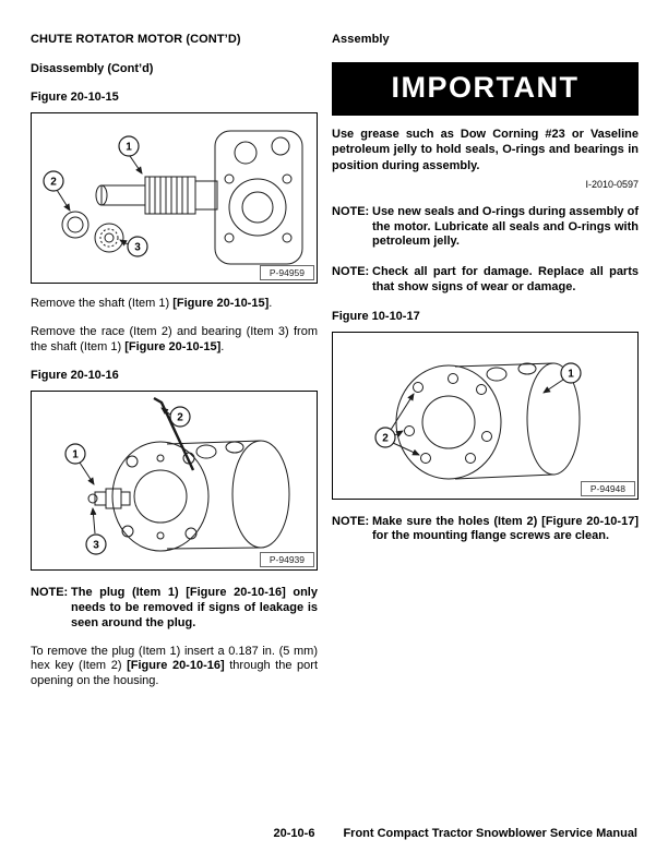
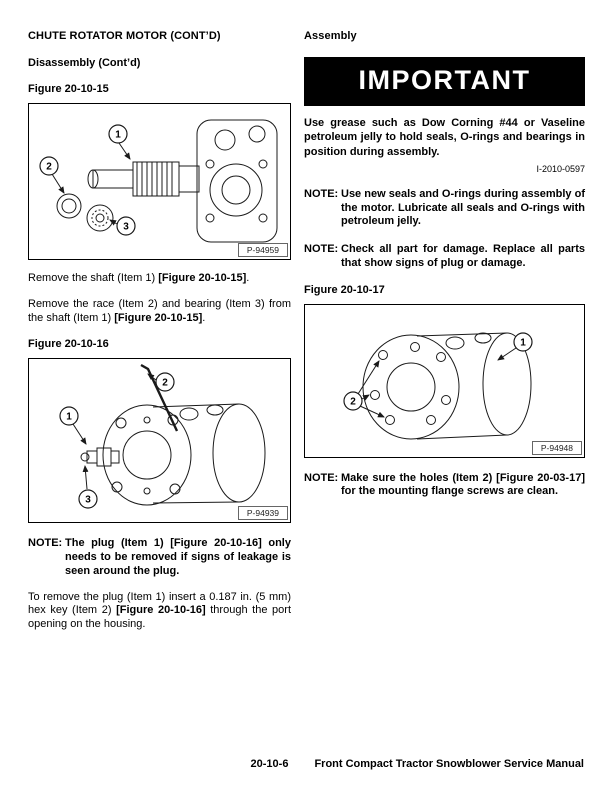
  CHUTE ROTATOR MOTOR (CONT’D)
  Disassembly (Cont’d)
  Figure 20-10-15
  1
  2
  3
  P-94959
  Remove the shaft (Item 1) [Figure 20-10-15].
  Remove the race (Item 2) and bearing (Item 3) from the shaft (Item 1) [Figure 20-10-15].
  Figure 20-10-16
  1
  2
  3
  P-94939
  NOTE:
  The plug (Item 1) [Figure 20-10-16] only needs to be removed if signs of leakage is seen around the plug.
  To remove the plug (Item 1) insert a 0.187 in. (5 mm) hex key (Item 2) [Figure 20-10-16] through the port opening on the housing.
  Assembly
  IMPORTANT
- Use grease such as Dow Corning #23 or Vaseline petroleum jelly to hold seals, O-rings and bearings in position during assembly.
+ Use grease such as Dow Corning #44 or Vaseline petroleum jelly to hold seals, O-rings and bearings in position during assembly.
  I-2010-0597
  NOTE:
  Use new seals and O-rings during assembly of the motor. Lubricate all seals and O-rings with petroleum jelly.
  NOTE:
- Check all part for damage. Replace all parts that show signs of wear or damage.
+ Check all part for damage. Replace all parts that show signs of plug or damage.
- Figure 10-10-17
+ Figure 20-10-17
  1
  2
  P-94948
  NOTE:
- Make sure the holes (Item 2) [Figure 20-10-17] for the mounting flange screws are clean.
+ Make sure the holes (Item 2) [Figure 20-03-17] for the mounting flange screws are clean.
  20-10-6
  Front Compact Tractor Snowblower Service Manual
